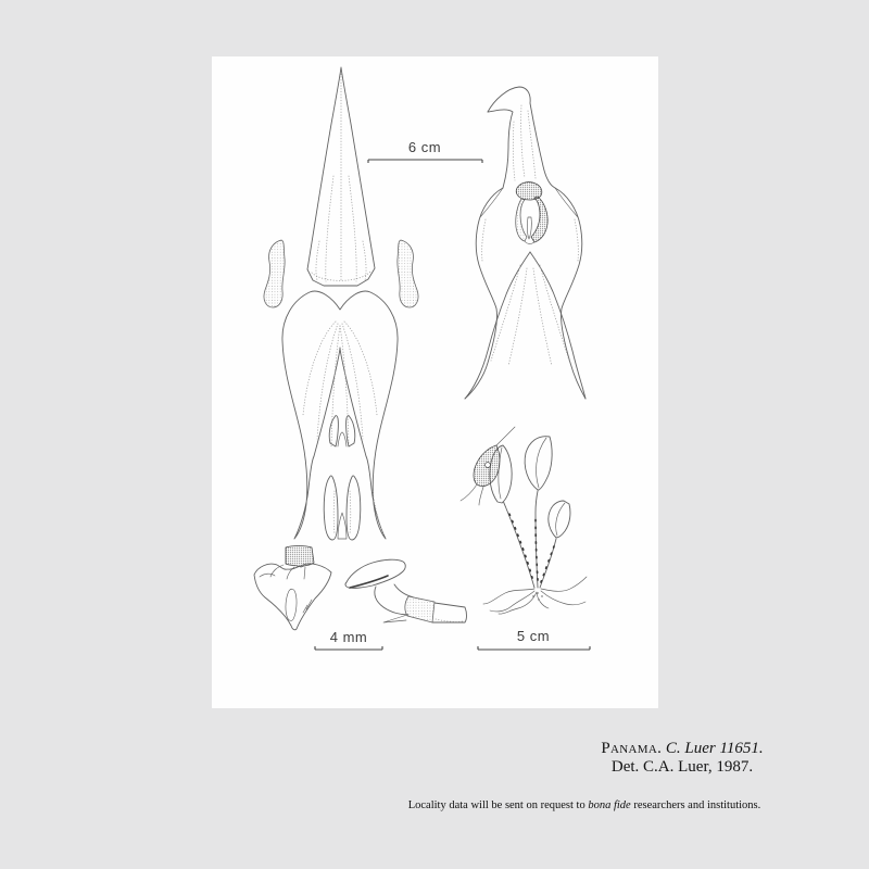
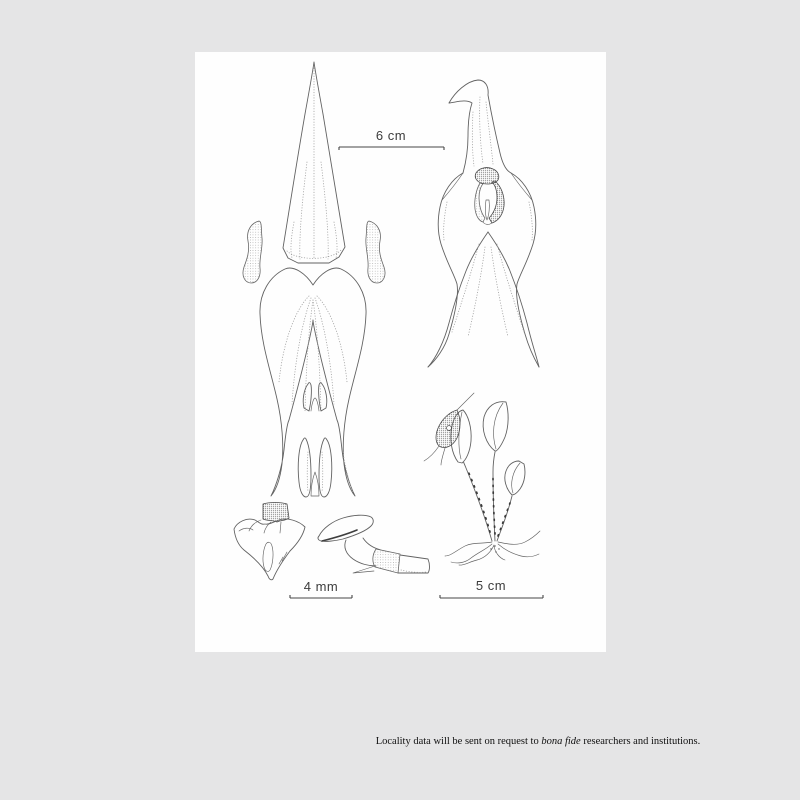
  6 cm
  4 mm
  5 cm
- Panama. C. Luer 11651.
- Det. C.A. Luer, 1987.
  Locality data will be sent on request to bona fide researchers and institutions.
